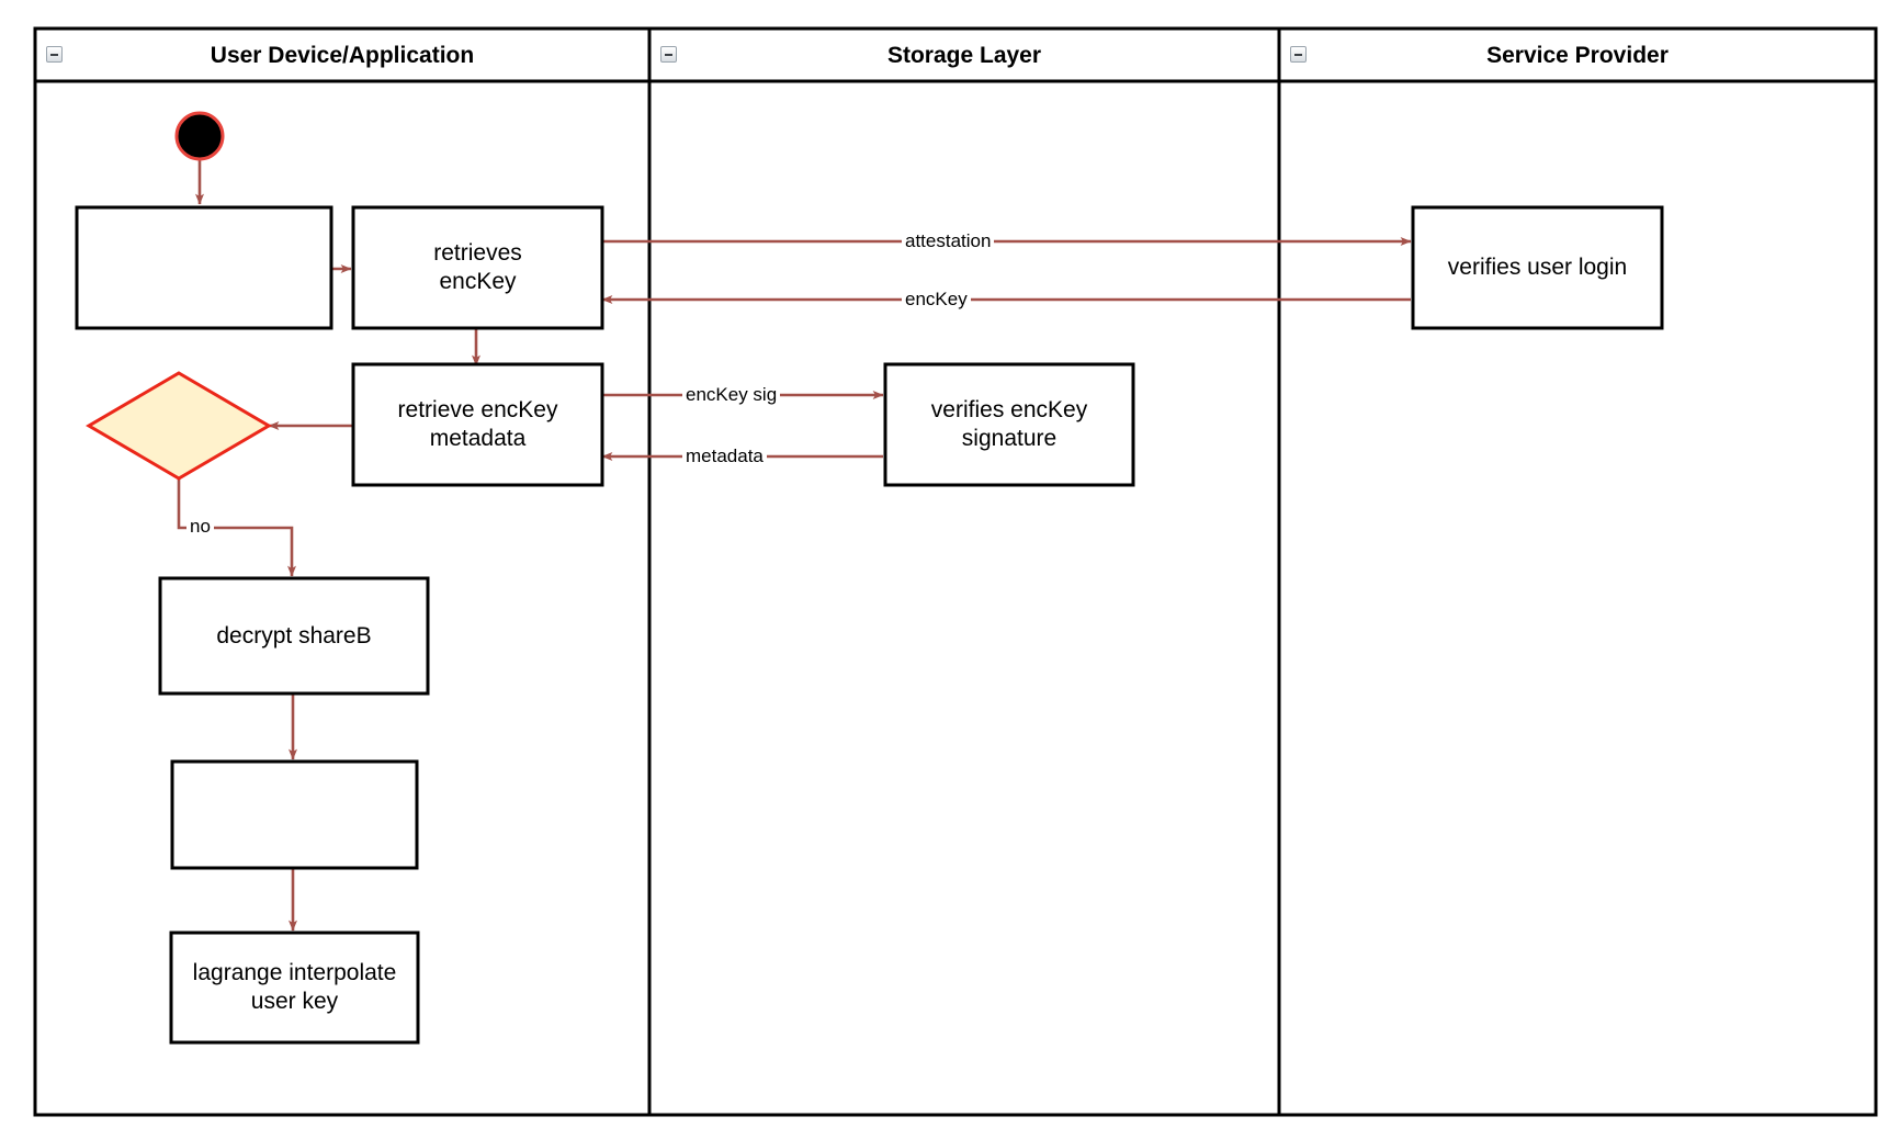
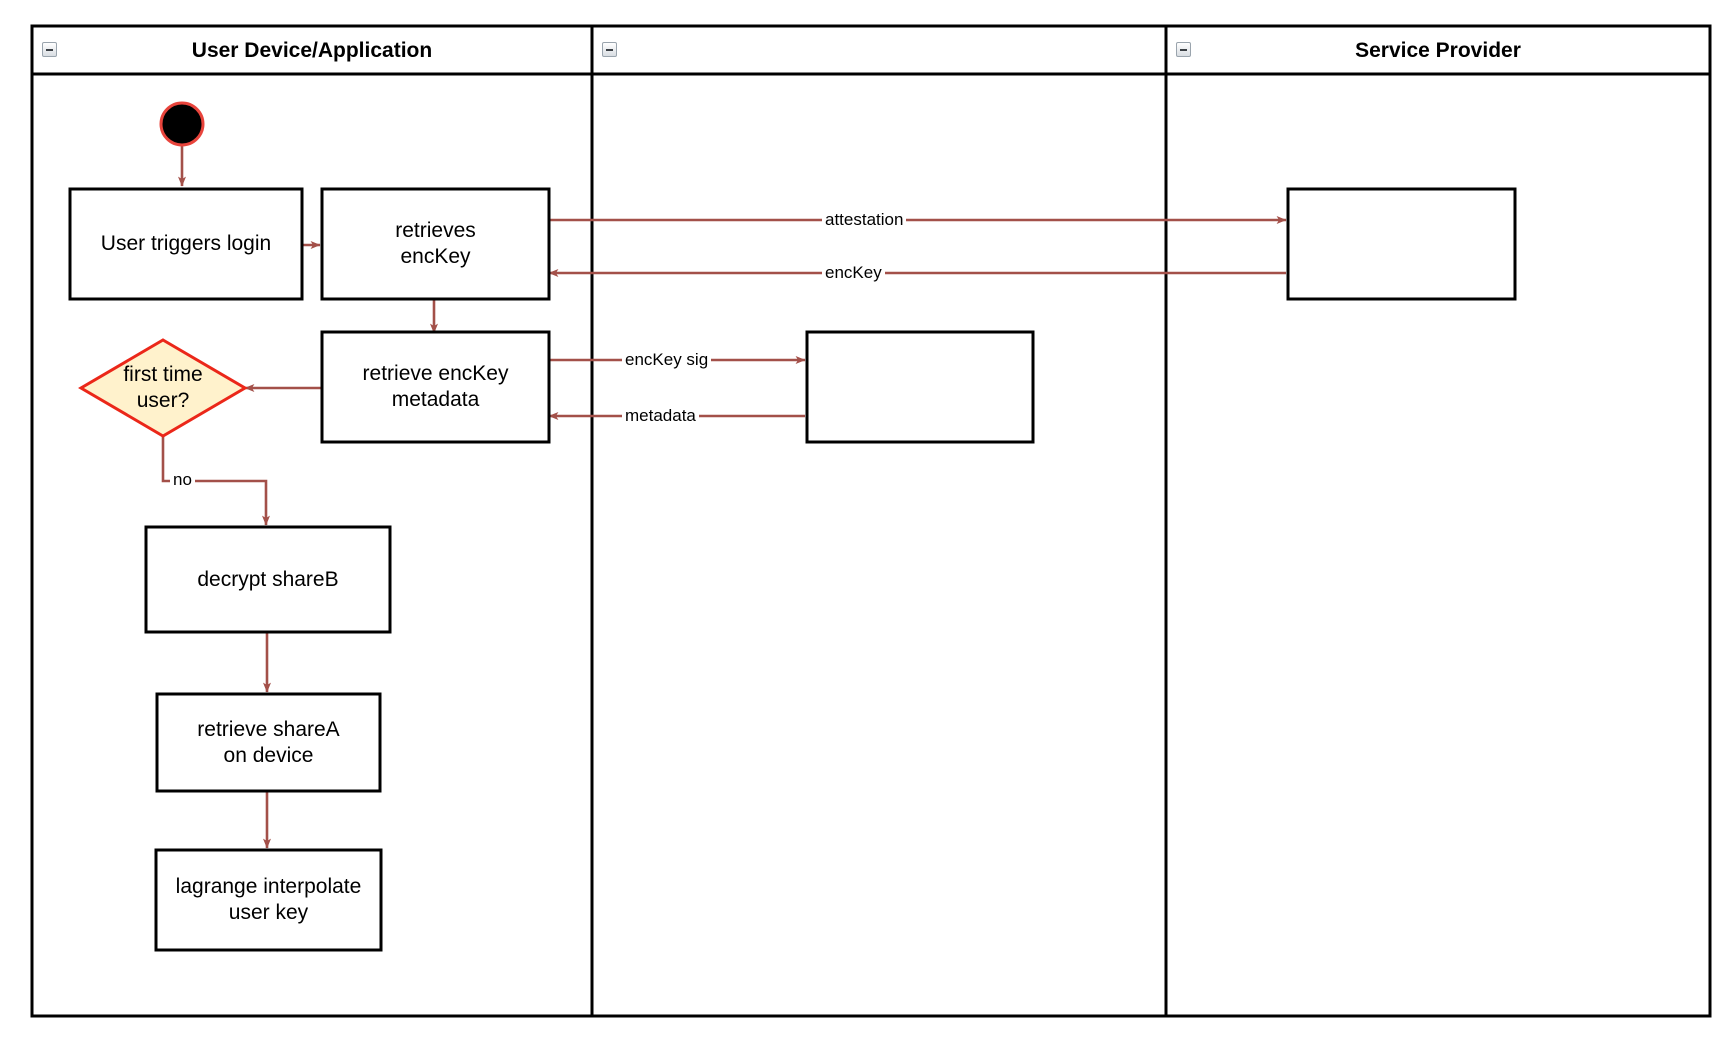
  User Device/Application
- Storage Layer
  Service Provider
+ User triggers login
  retrieves
  encKey
  retrieve encKey
  metadata
+ first time
+ user?
  decrypt shareB
+ retrieve shareA
+ on device
  lagrange interpolate
  user key
- verifies encKey
- signature
- verifies user login
  attestation
  encKey
  encKey sig
  metadata
  no
